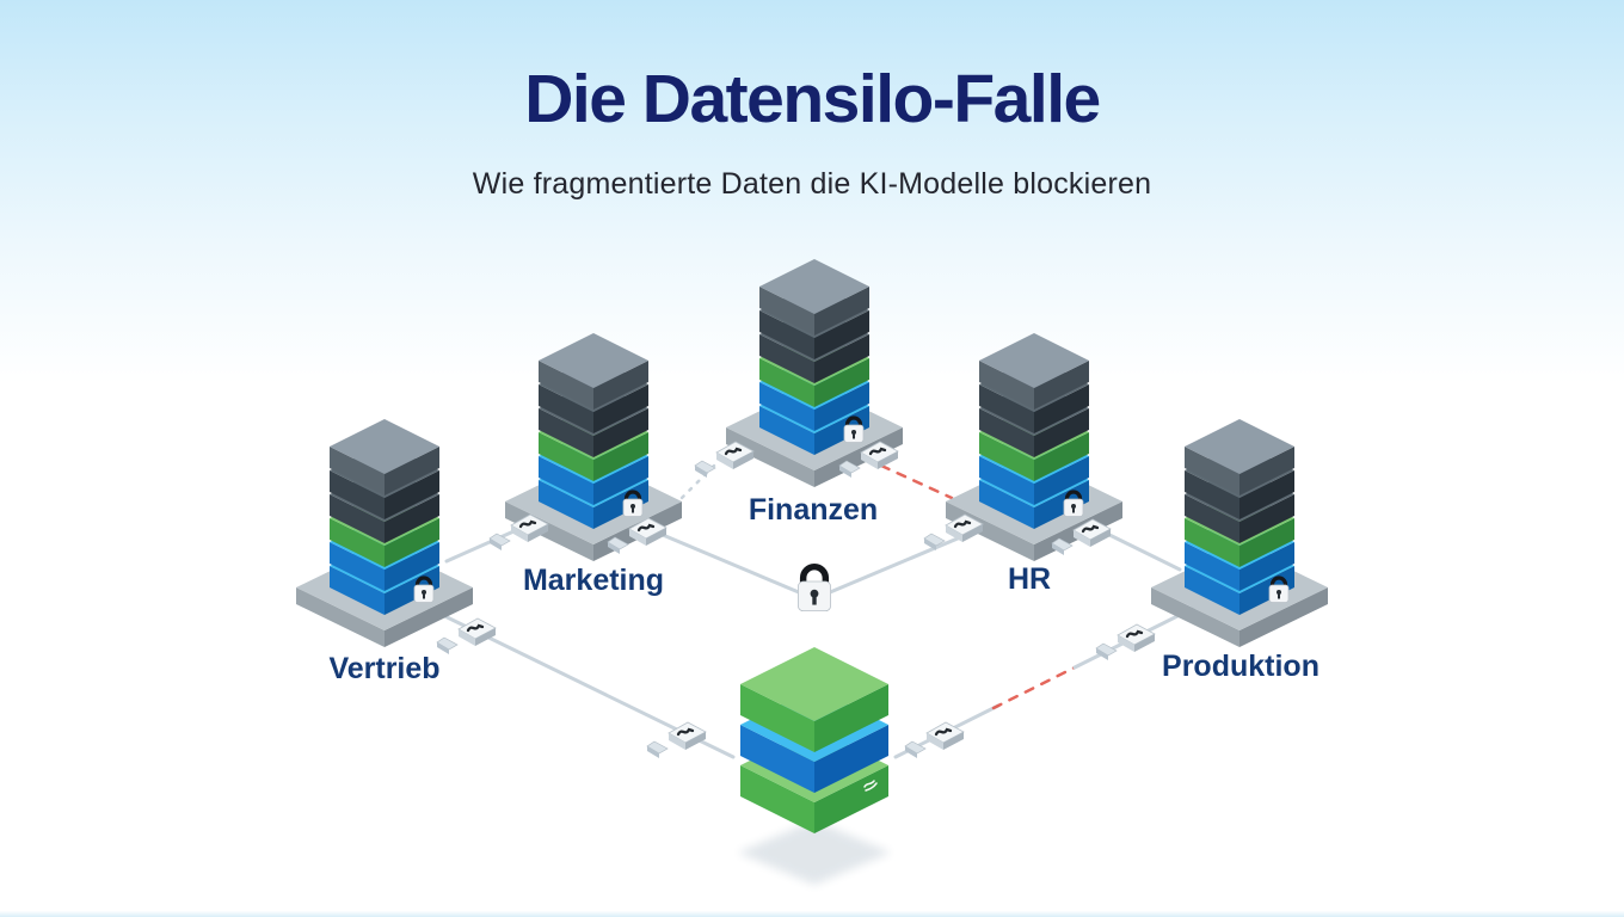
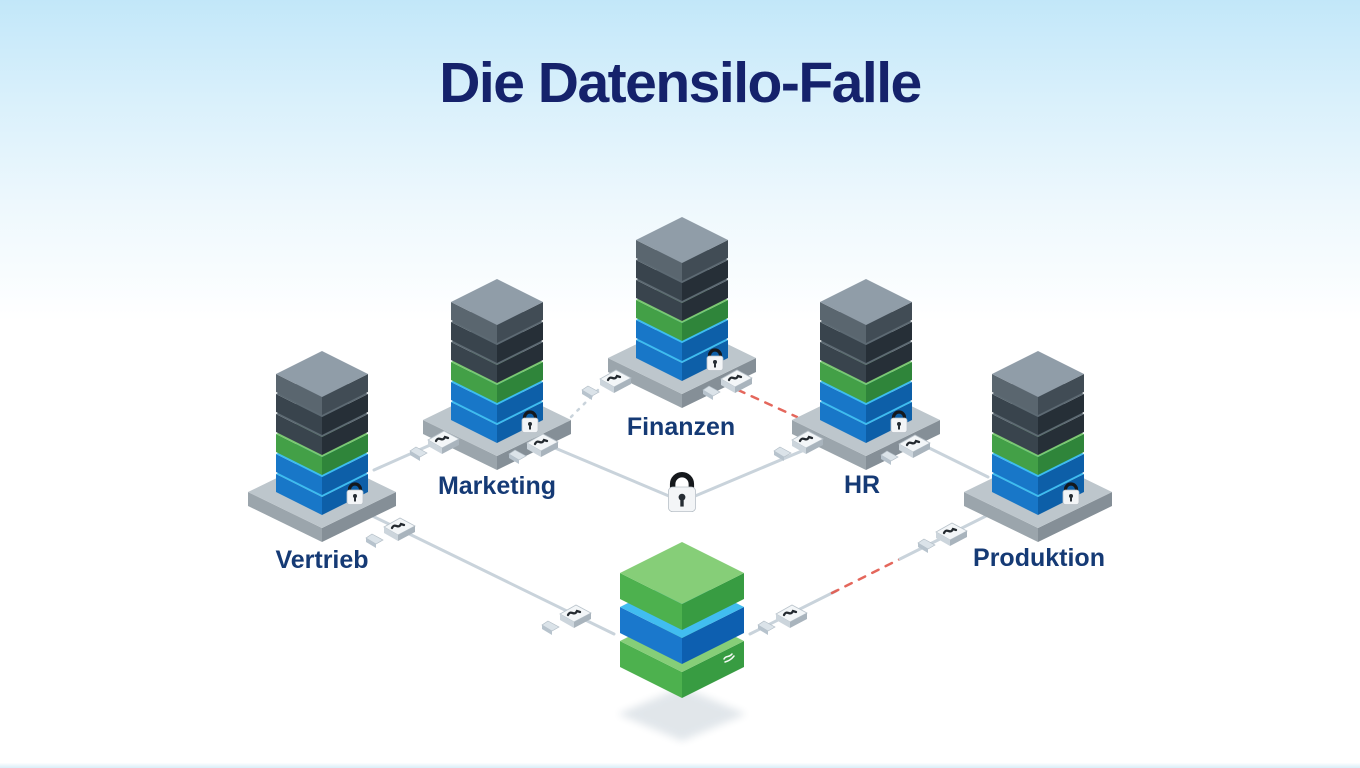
  Die Datensilo-Falle
- Wie fragmentierte Daten die KI-Modelle blockieren
  Vertrieb
  Marketing
  Finanzen
  HR
  Produktion
